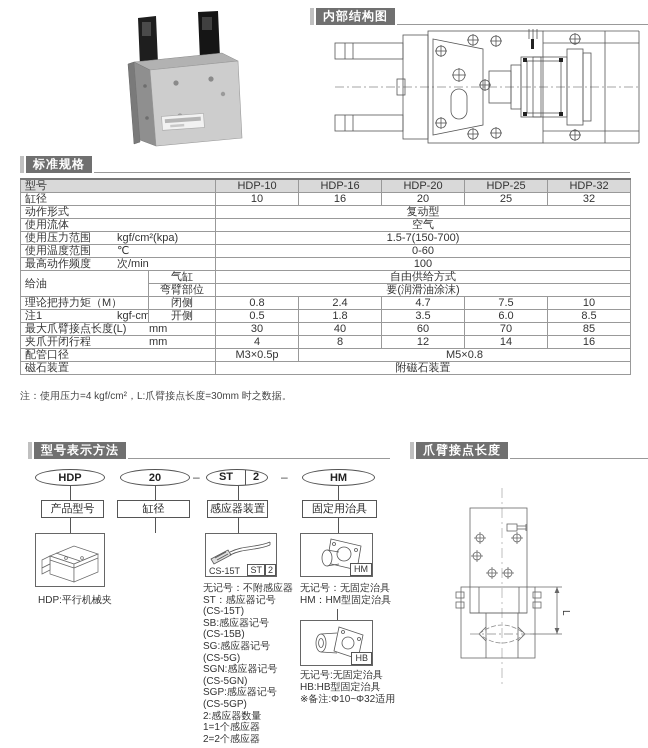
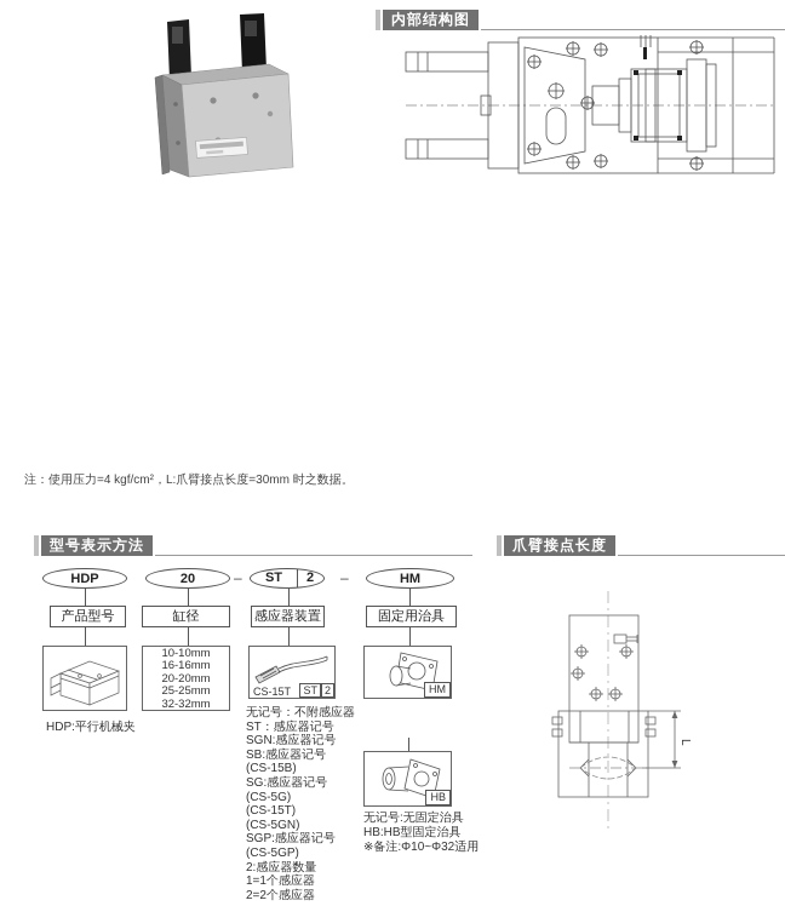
  内部结构图
- 标准规格
- 型号	HDP-10	HDP-16	HDP-20	HDP-25	HDP-32
- 缸径	10	16	20	25	32
- 动作形式	复动型
- 使用流体	空气
- 使用压力范围 kgf/cm²(kpa)	1.5-7(150-700)
- 使用温度范围 ℃	0-60
- 最高动作频度 次/min	100
- 给油	气缸	自由供给方式
- 弯臂部位	要(润滑油涂沫)
- 理论把持力矩（M）	闭侧	0.8	2.4	4.7	7.5	10
- 注1 kgf-cm	开侧	0.5	1.8	3.5	6.0	8.5
- 最大爪臂接点长度(L) mm	30	40	60	70	85
- 夹爪开闭行程 mm	4	8	12	14	16
- 配管口径	M3×0.5p	M5×0.8
- 磁石装置	附磁石装置
  注：使用压力=4 kgf/cm²，L:爪臂接点长度=30mm 时之数据。
  型号表示方法
  爪臂接点长度
  HDP
  20
  –
  ST
  2
  –
  HM
  产品型号
  缸径
  感应器装置
  固定用治具
+ 10-10mm
+ 16-16mm
+ 20-20mm
+ 25-25mm
+ 32-32mm
  CS-15T
  ST
  2
  HM
  HDP:平行机械夹
  无记号：不附感应器
  ST：感应器记号
- (CS-15T)
+ SGN:感应器记号
  SB:感应器记号
  (CS-15B)
  SG:感应器记号
  (CS-5G)
- SGN:感应器记号
+ (CS-15T)
  (CS-5GN)
  SGP:感应器记号
  (CS-5GP)
  2:感应器数量
  1=1个感应器
  2=2个感应器
- 无记号：无固定治具
- HM：HM型固定治具
  HB
  无记号:无固定治具
  HB:HB型固定治具
  ※备注:Φ10~Φ32适用
